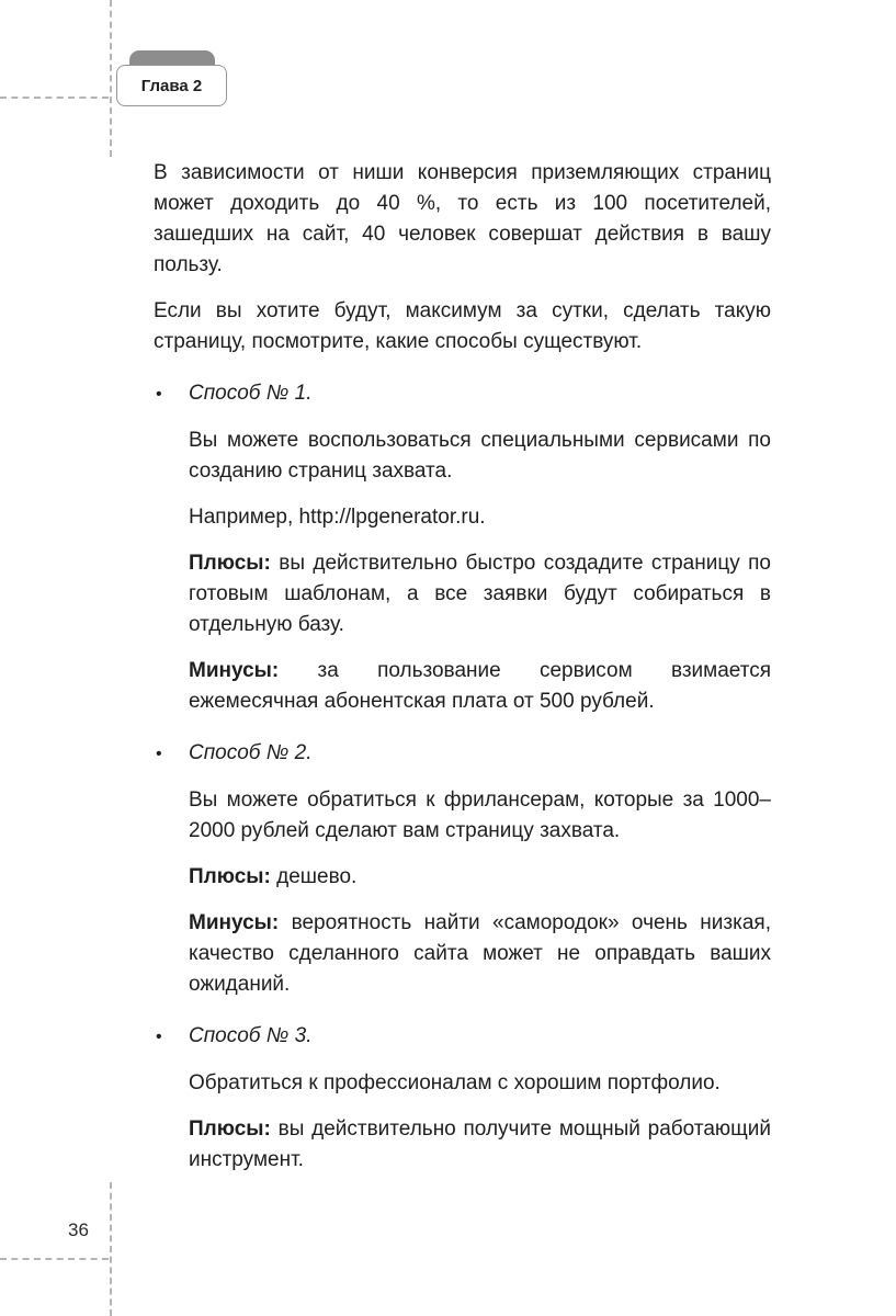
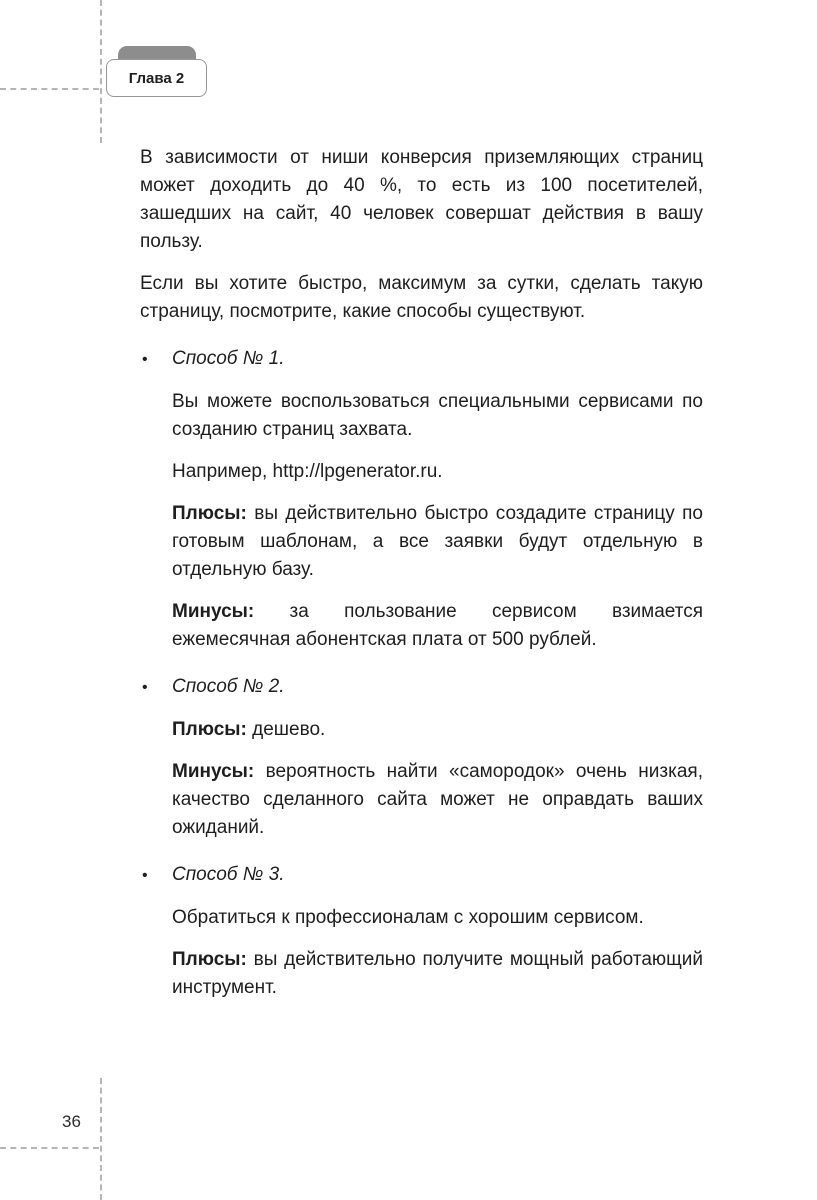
  Глава 2
  В зависимости от ниши конверсия приземляющих страниц может доходить до 40 %, то есть из 100 посетителей, зашедших на сайт, 40 человек совершат действия в вашу пользу.
- Если вы хотите будут, максимум за сутки, сделать такую страницу, посмотрите, какие способы существуют.
+ Если вы хотите быстро, максимум за сутки, сделать такую страницу, посмотрите, какие способы существуют.
  •
  Способ № 1.
  Вы можете воспользоваться специальными сервисами по созданию страниц захвата.
  Например, http://lpgenerator.ru.
- Плюсы: вы действительно быстро создадите страницу по готовым шаблонам, а все заявки будут собираться в отдельную базу.
+ Плюсы: вы действительно быстро создадите страницу по готовым шаблонам, а все заявки будут отдельную в отдельную базу.
  Минусы: за пользование сервисом взимается ежемесячная абонентская плата от 500 рублей.
  •
  Способ № 2.
- Вы можете обратиться к фрилансерам, которые за 1000–2000 рублей сделают вам страницу захвата.
  Плюсы: дешево.
  Минусы: вероятность найти «самородок» очень низкая, качество сделанного сайта может не оправдать ваших ожиданий.
  •
  Способ № 3.
- Обратиться к профессионалам с хорошим портфолио.
+ Обратиться к профессионалам с хорошим сервисом.
  Плюсы: вы действительно получите мощный работающий инструмент.
  36
